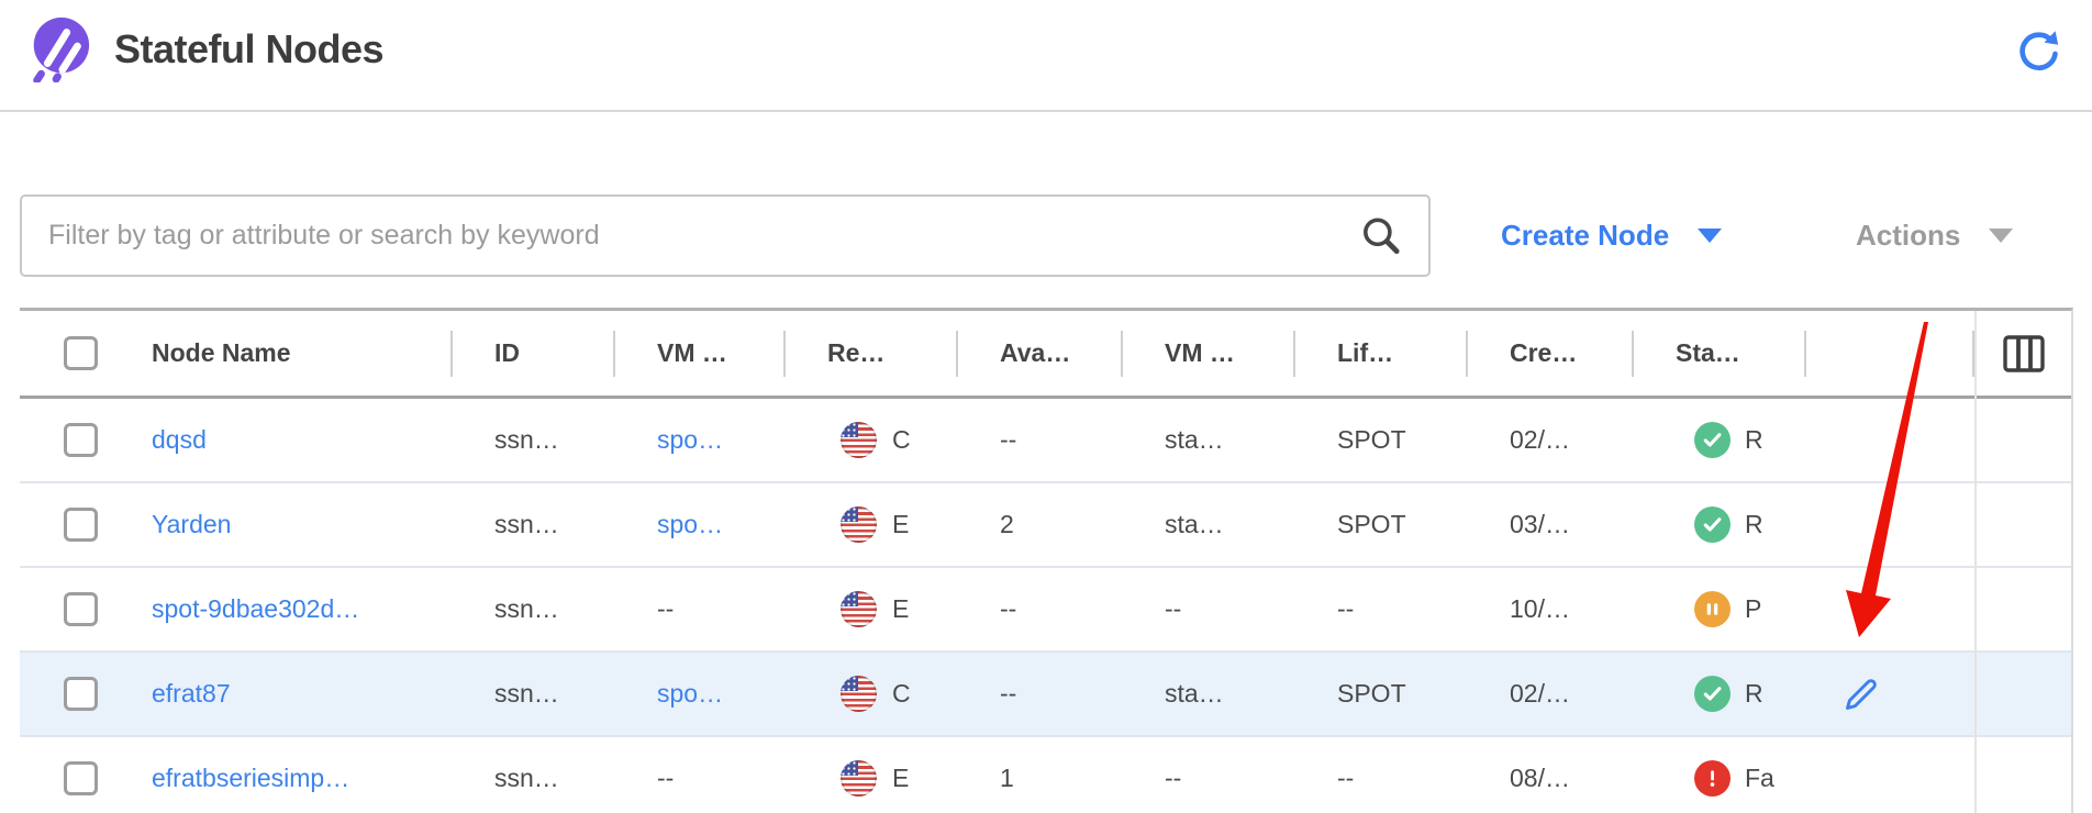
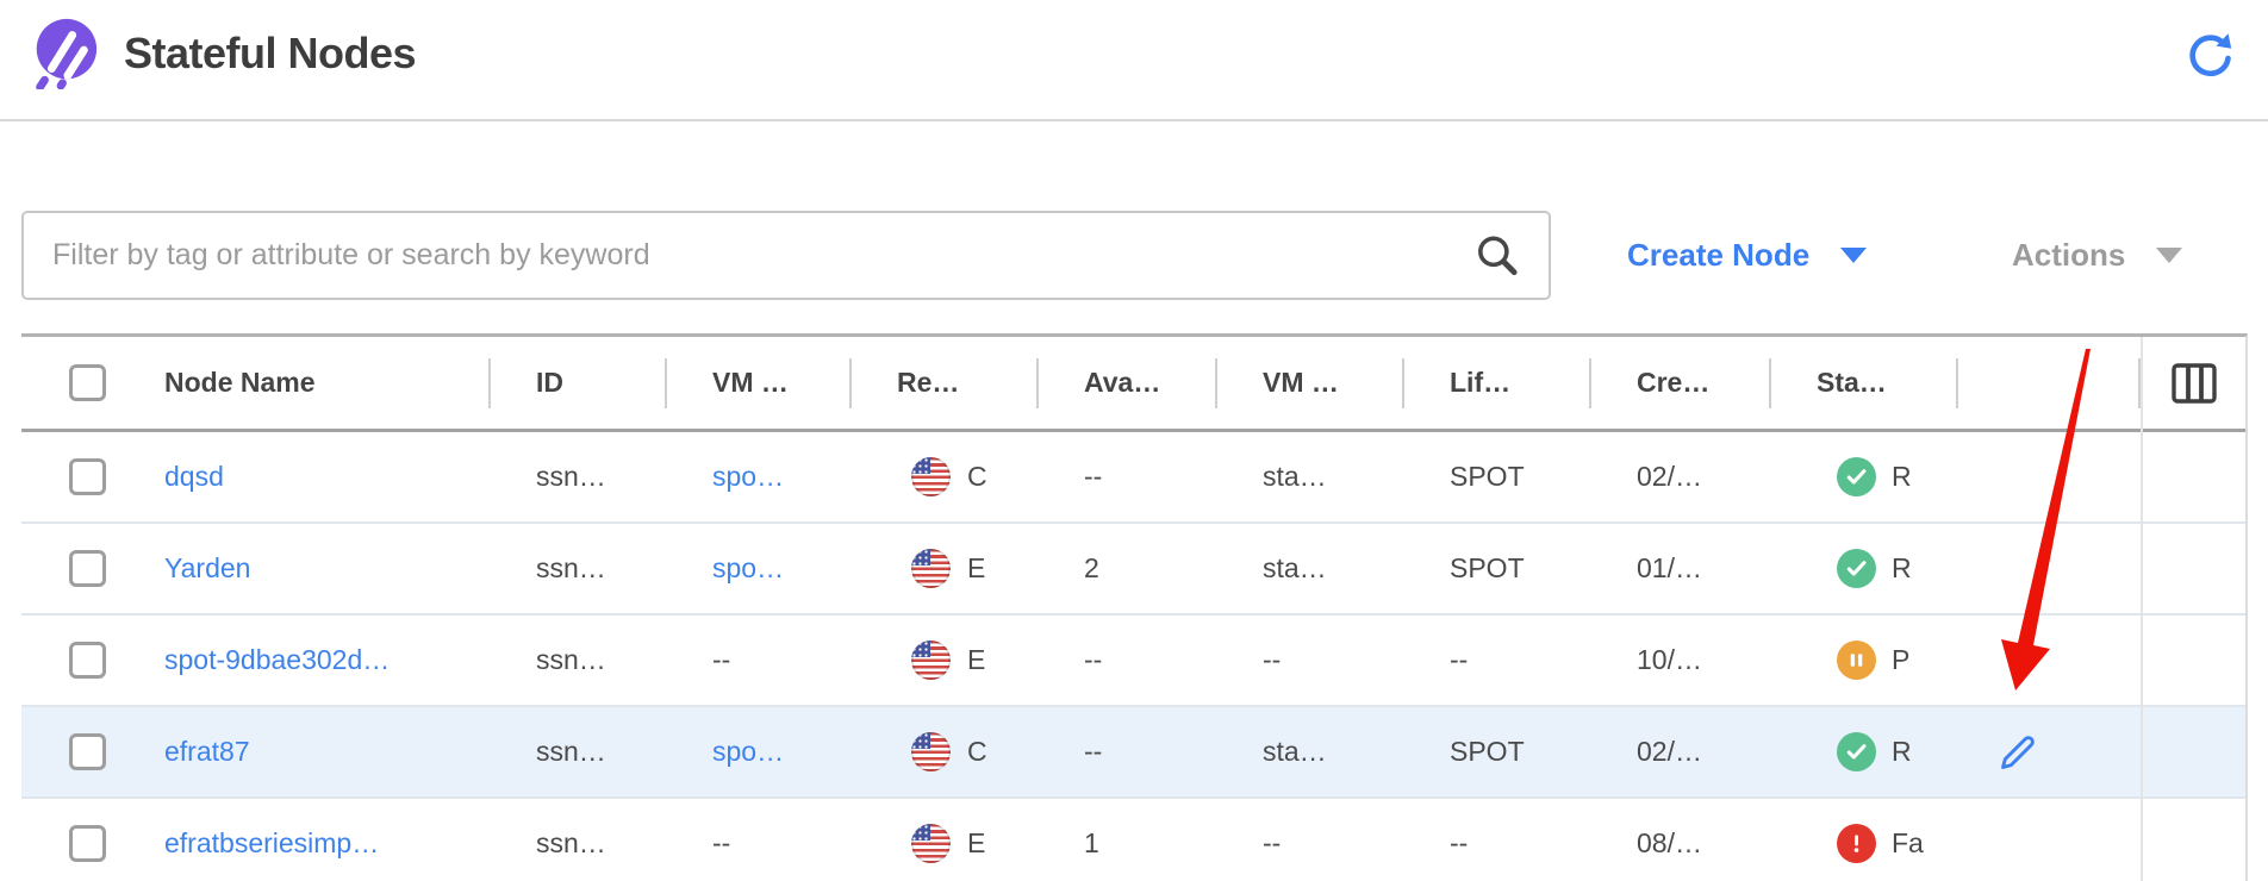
  Stateful Nodes
  Filter by tag or attribute or search by keyword
  Create Node
  Actions
  Node Name
  ID
  VM …
  Re…
  Ava…
  VM …
  Lif…
  Cre…
  Sta…
  dqsd
  ssn…
  spo…
  C
  --
  sta…
  SPOT
  02/…
  R
  Yarden
  ssn…
  spo…
  E
  2
  sta…
  SPOT
- 03/…
+ 01/…
  R
  spot-9dbae302d…
  ssn…
  --
  E
  --
  --
  --
  10/…
  P
  efrat87
  ssn…
  spo…
  C
  --
  sta…
  SPOT
  02/…
  R
  efratbseriesimp…
  ssn…
  --
  E
  1
  --
  --
  08/…
  Fa
